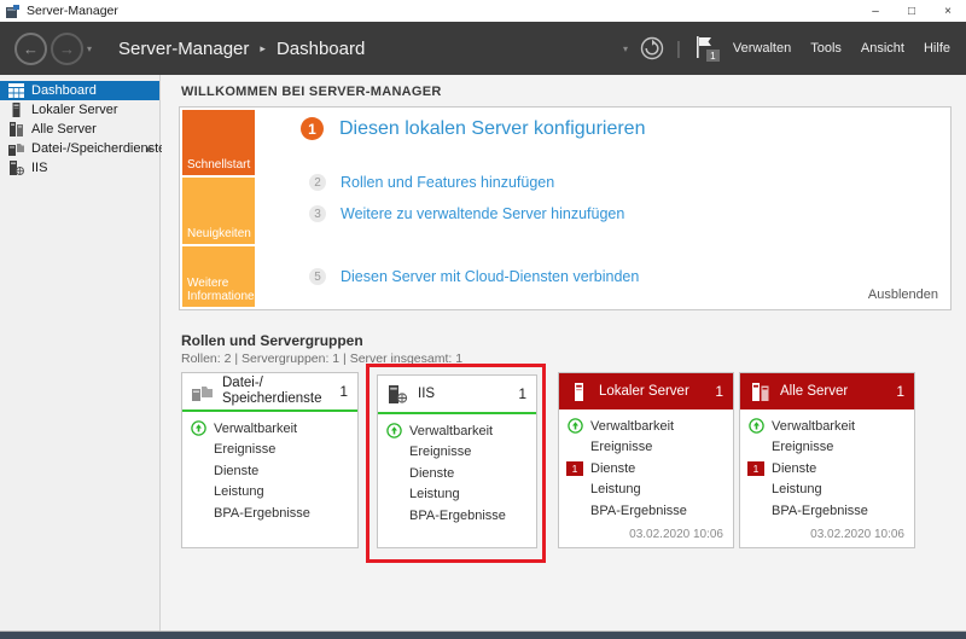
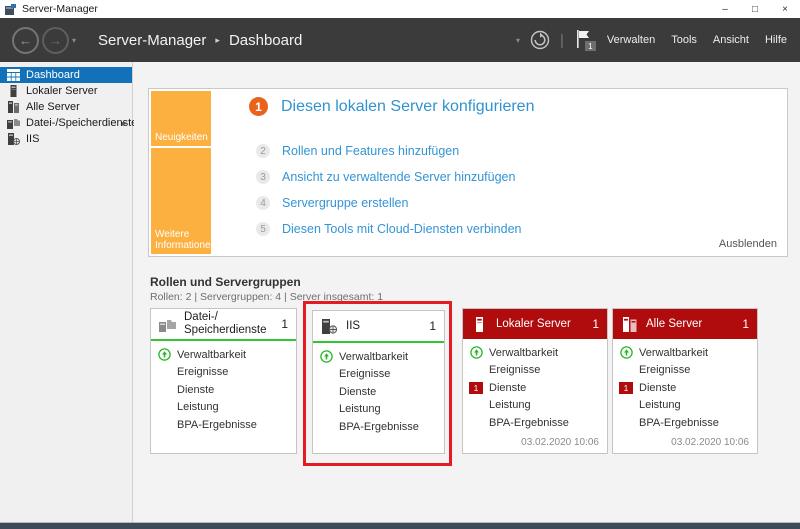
  Server-Manager
  –
  □
  ×
  ←
  →
  ▾
  Server-Manager
  ▸
  Dashboard
  ▾
  |
  1
  Verwalten
  Tools
  Ansicht
  Hilfe
  Dashboard
  Lokaler Server
  Alle Server
  Datei-/Speicherdienst
  ▸
  IIS
- WILLKOMMEN BEI SERVER-MANAGER
- Schnellstart
  Neuigkeiten
  Weitere Informationen
  1
  Diesen lokalen Server konfigurieren
  2
  Rollen und Features hinzufügen
  3
- Weitere zu verwaltende Server hinzufügen
+ Ansicht zu verwaltende Server hinzufügen
+ 4
+ Servergruppe erstellen
  5
- Diesen Server mit Cloud-Diensten verbinden
+ Diesen Tools mit Cloud-Diensten verbinden
  Ausblenden
  Rollen und Servergruppen
- Rollen: 2 | Servergruppen: 1 | Server insgesamt: 1
+ Rollen: 2 | Servergruppen: 4 | Server insgesamt: 1
  Datei-/
  Speicherdienste
  1
  Verwaltbarkeit
  Ereignisse
  Dienste
  Leistung
  BPA-Ergebnisse
  IIS
  1
  Verwaltbarkeit
  Ereignisse
  Dienste
  Leistung
  BPA-Ergebnisse
  Lokaler Server
  1
  Verwaltbarkeit
  Ereignisse
  1
  Dienste
  Leistung
  BPA-Ergebnisse
  03.02.2020 10:06
  Alle Server
  1
  Verwaltbarkeit
  Ereignisse
  1
  Dienste
  Leistung
  BPA-Ergebnisse
  03.02.2020 10:06
